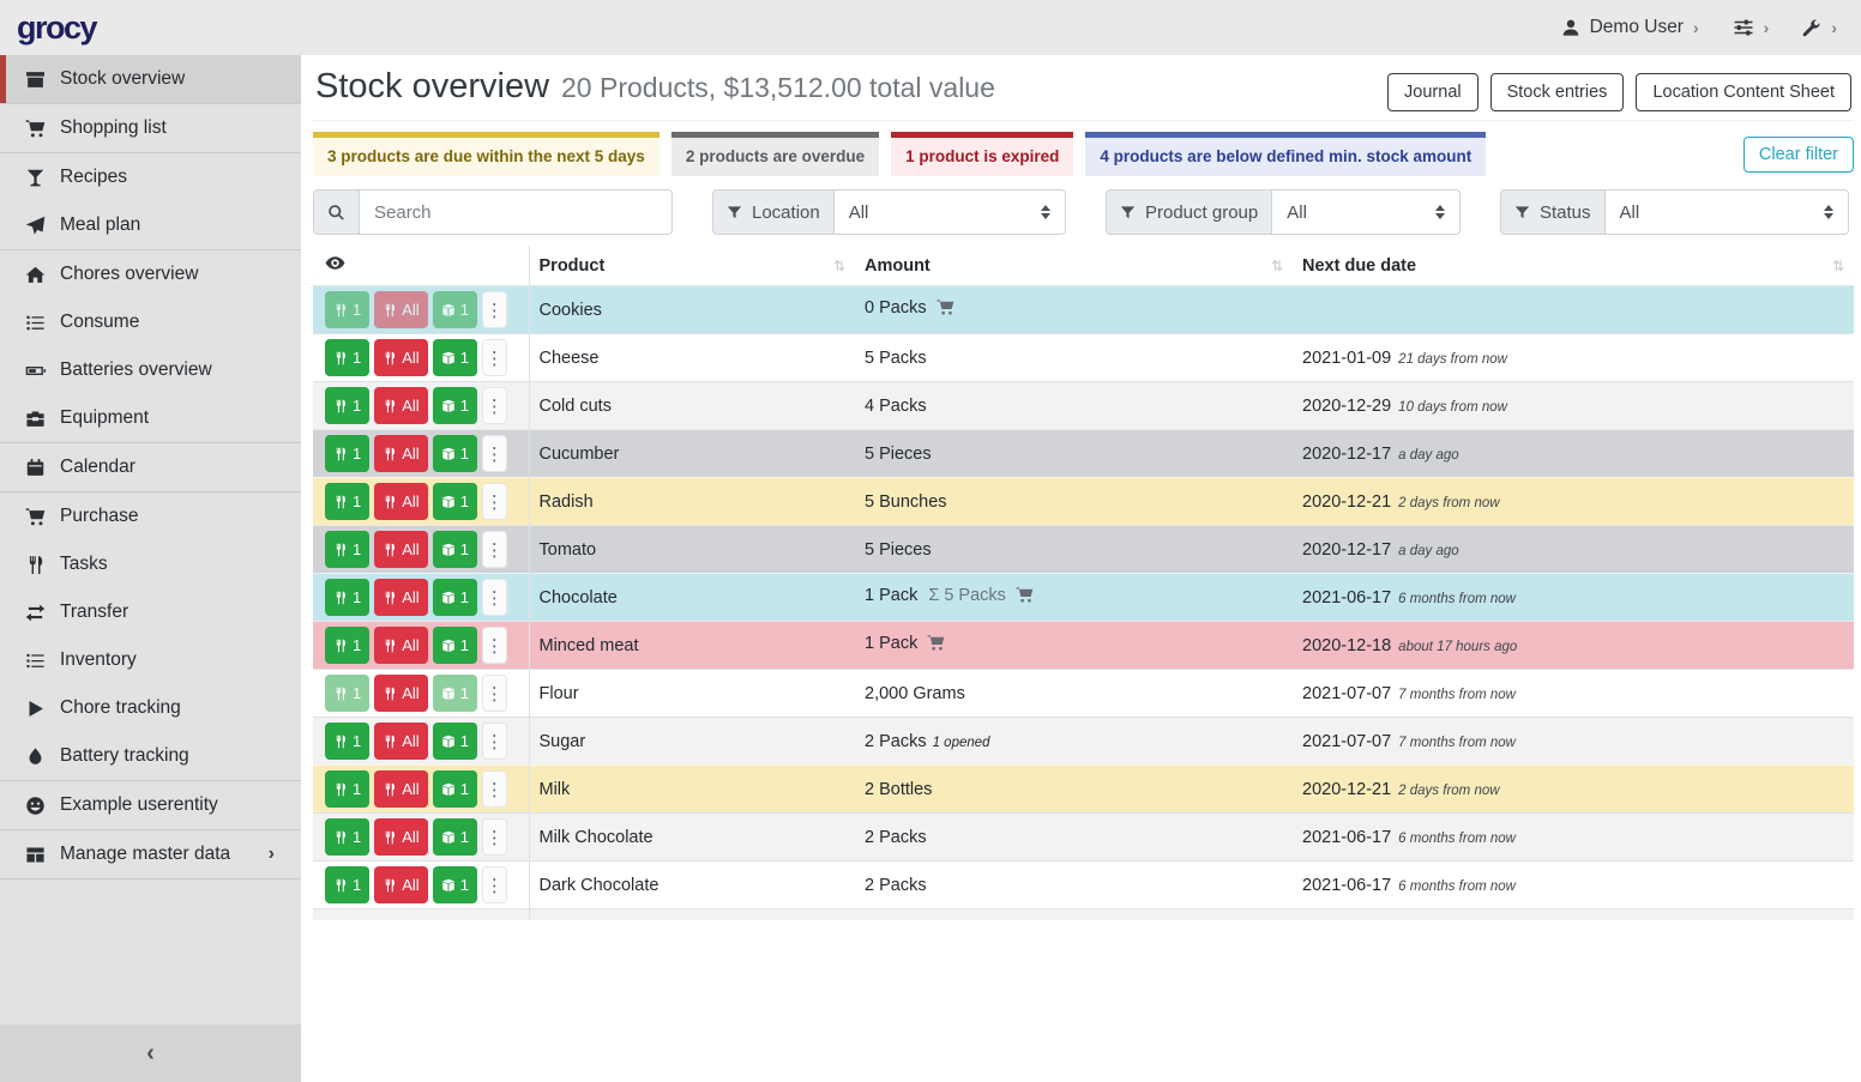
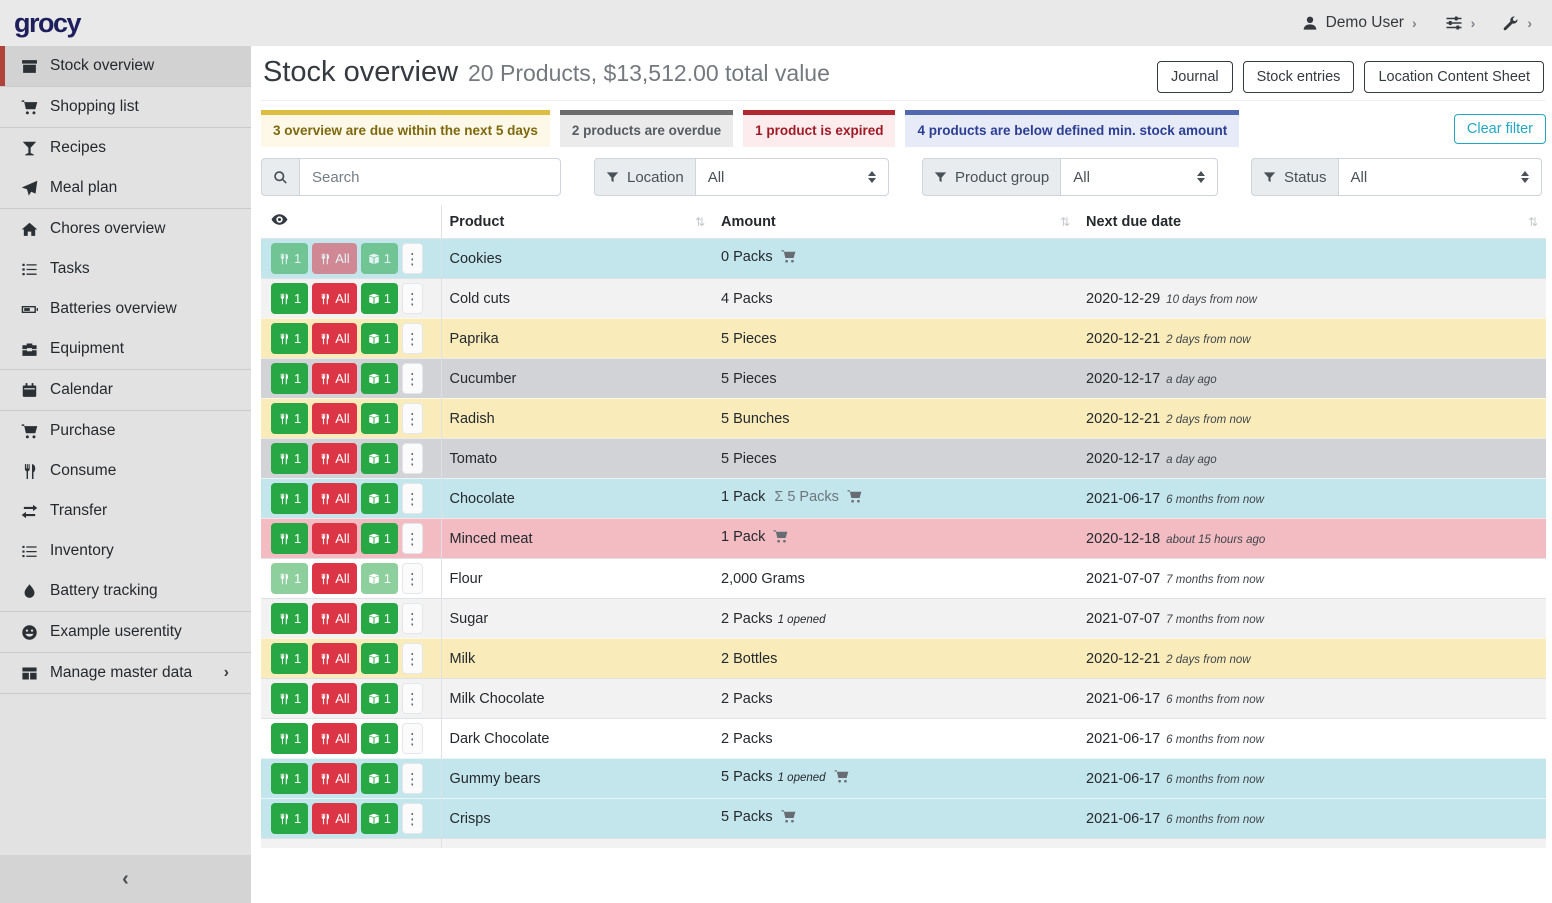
  grocy
  Demo User
  ›
  ›
  ›
  Stock overview
  Shopping list
  Recipes
  Meal plan
  Chores overview
- Consume
+ Tasks
  Batteries overview
  Equipment
  Calendar
  Purchase
- Tasks
+ Consume
  Transfer
  Inventory
- Chore tracking
  Battery tracking
  Example userentity
  Manage master data
  ›
  ‹
  Stock overview
  20 Products, $13,512.00 total value
  Journal
  Stock entries
  Location Content Sheet
- 3 products are due within the next 5 days
+ 3 overview are due within the next 5 days
  2 products are overdue
  1 product is expired
  4 products are below defined min. stock amount
  Clear filter
  Search
  Location
  All
  Product group
  All
  Status
  All
  	Product ⇅	Amount ⇅	Next due date ⇅
  1 All 1 ⋮	Cookies	0 Packs
- 1 All 1 ⋮	Cheese	5 Packs	2021-01-09 21 days from now
  1 All 1 ⋮	Cold cuts	4 Packs	2020-12-29 10 days from now
+ 1 All 1 ⋮	Paprika	5 Pieces	2020-12-21 2 days from now
  1 All 1 ⋮	Cucumber	5 Pieces	2020-12-17 a day ago
  1 All 1 ⋮	Radish	5 Bunches	2020-12-21 2 days from now
  1 All 1 ⋮	Tomato	5 Pieces	2020-12-17 a day ago
  1 All 1 ⋮	Chocolate	1 Pack Σ 5 Packs	2021-06-17 6 months from now
- 1 All 1 ⋮	Minced meat	1 Pack	2020-12-18 about 17 hours ago
+ 1 All 1 ⋮	Minced meat	1 Pack	2020-12-18 about 15 hours ago
  1 All 1 ⋮	Flour	2,000 Grams	2021-07-07 7 months from now
  1 All 1 ⋮	Sugar	2 Packs 1 opened	2021-07-07 7 months from now
  1 All 1 ⋮	Milk	2 Bottles	2020-12-21 2 days from now
  1 All 1 ⋮	Milk Chocolate	2 Packs	2021-06-17 6 months from now
  1 All 1 ⋮	Dark Chocolate	2 Packs	2021-06-17 6 months from now
+ 1 All 1 ⋮	Gummy bears	5 Packs 1 opened	2021-06-17 6 months from now
+ 1 All 1 ⋮	Crisps	5 Packs	2021-06-17 6 months from now
